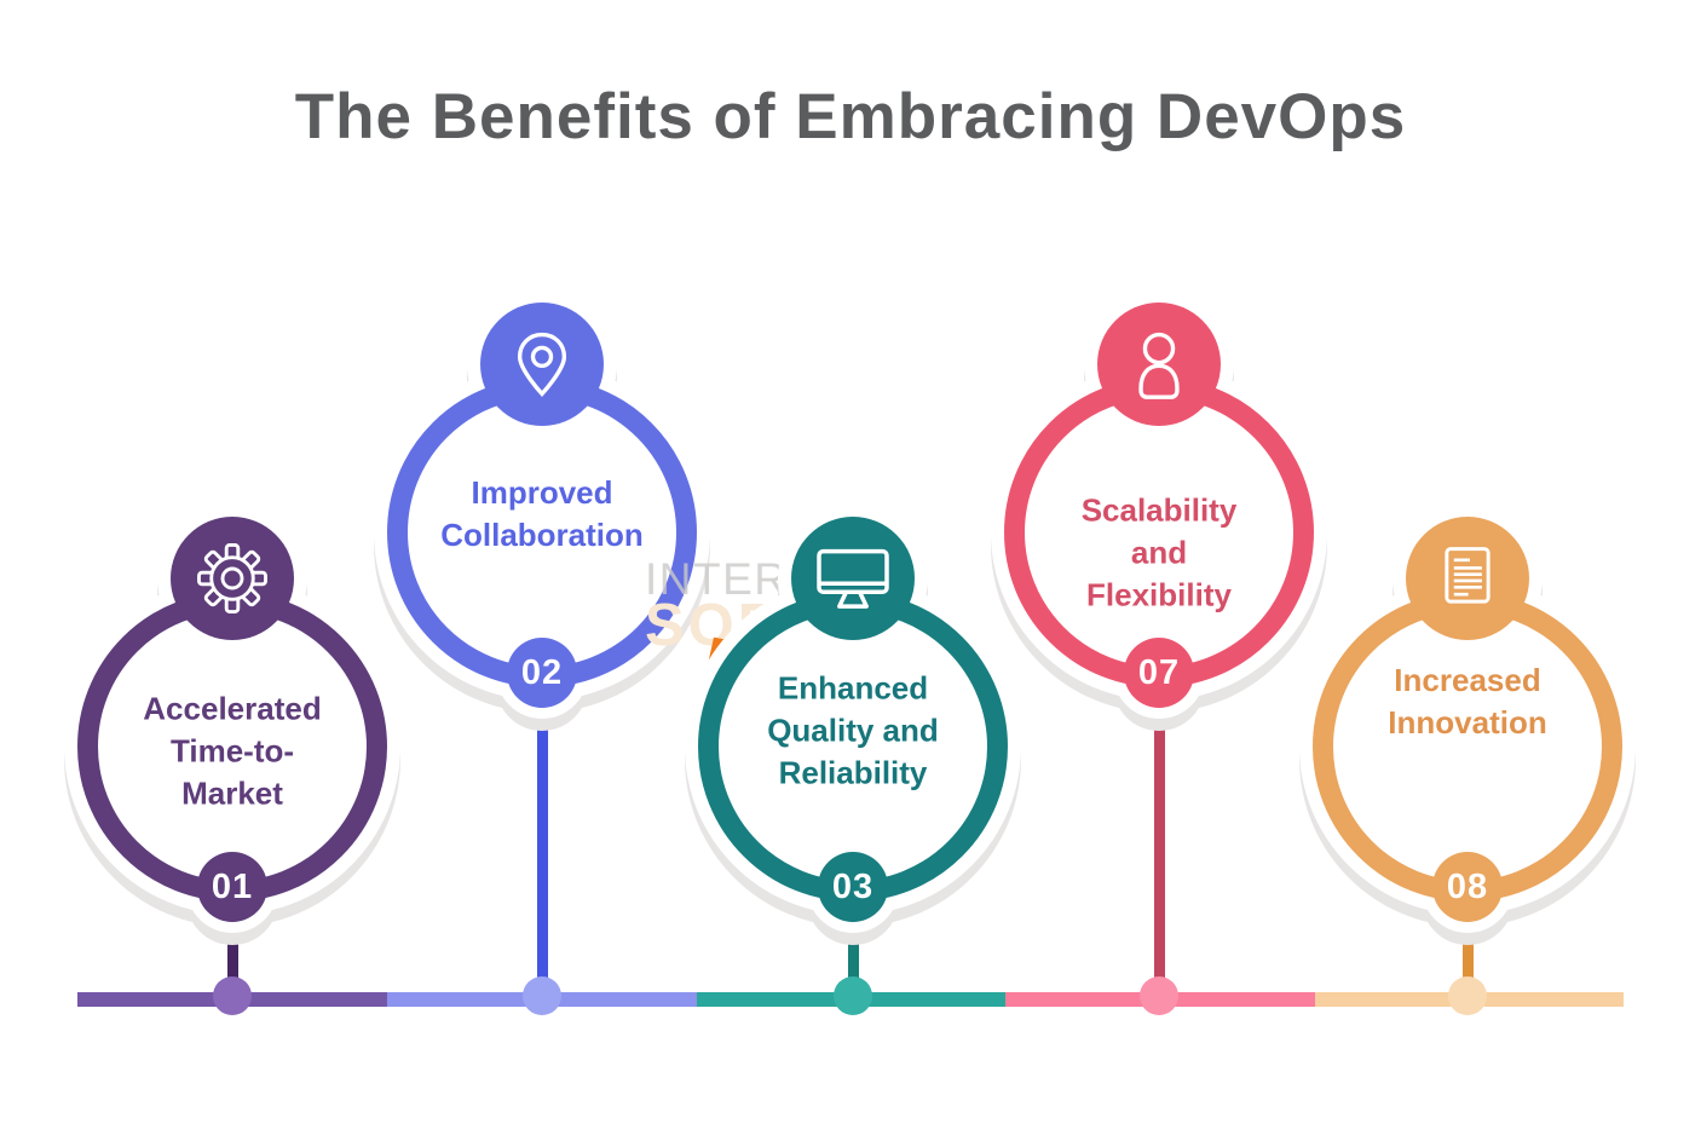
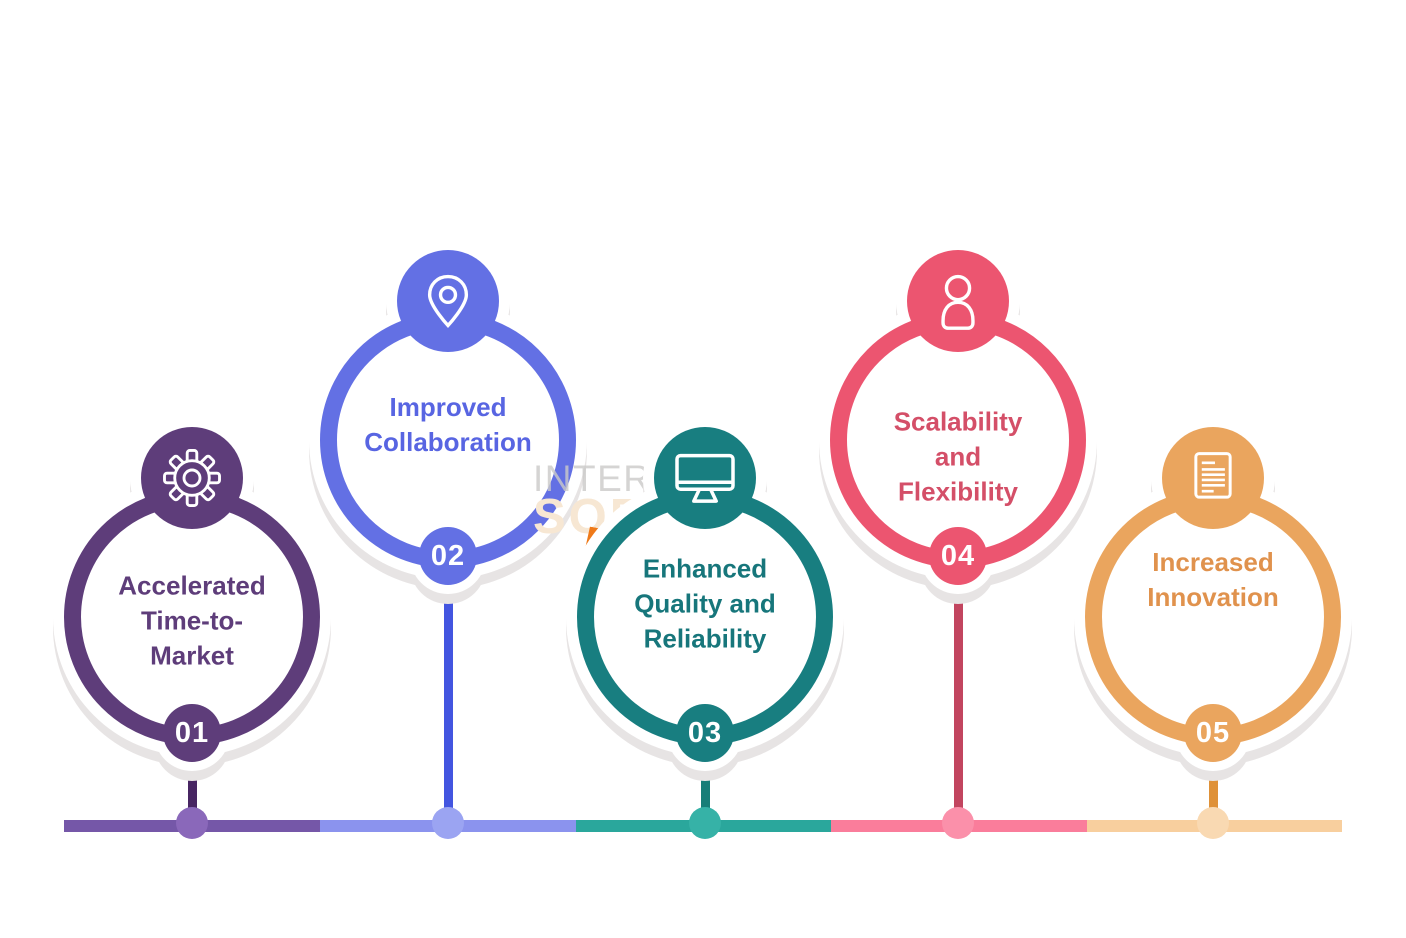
- The Benefits of Embracing DevOps
  Accelerated
  Time-to-
  Market
  01
  Improved
  Collaboration
  02
  Enhanced
  Quality and
  Reliability
  03
  Scalability
  and
  Flexibility
- 07
+ 04
  Increased
  Innovation
- 08
+ 05
